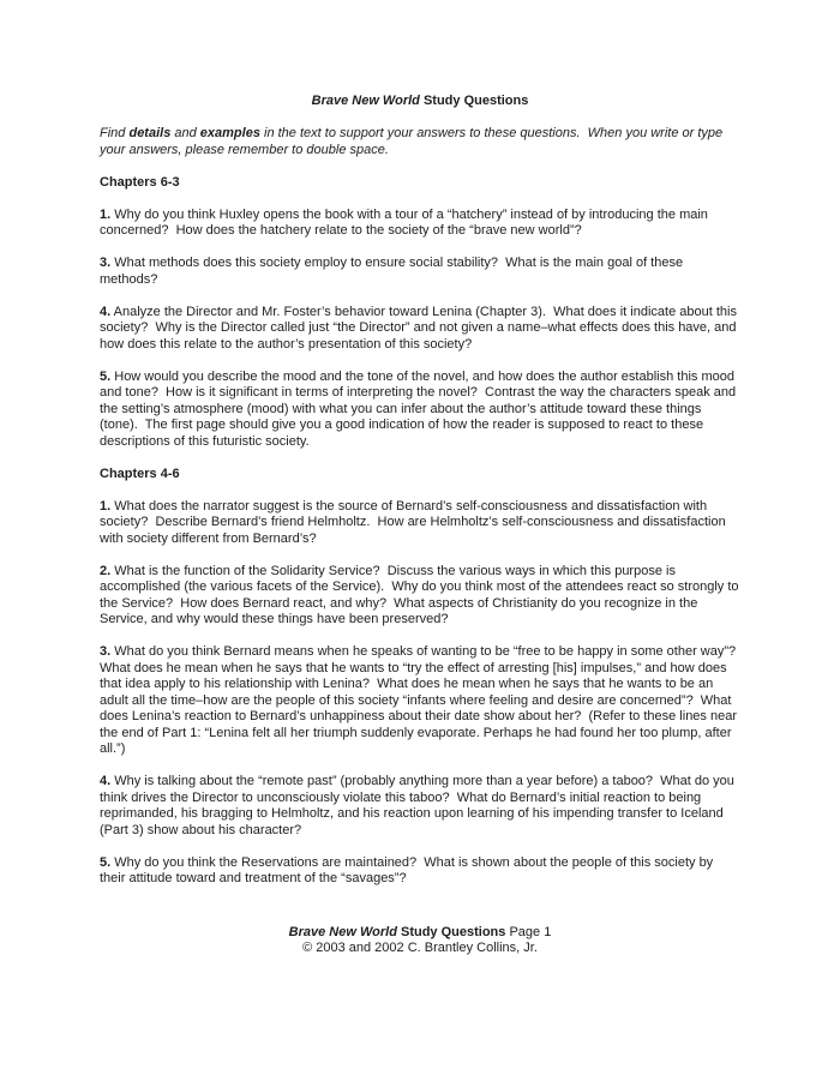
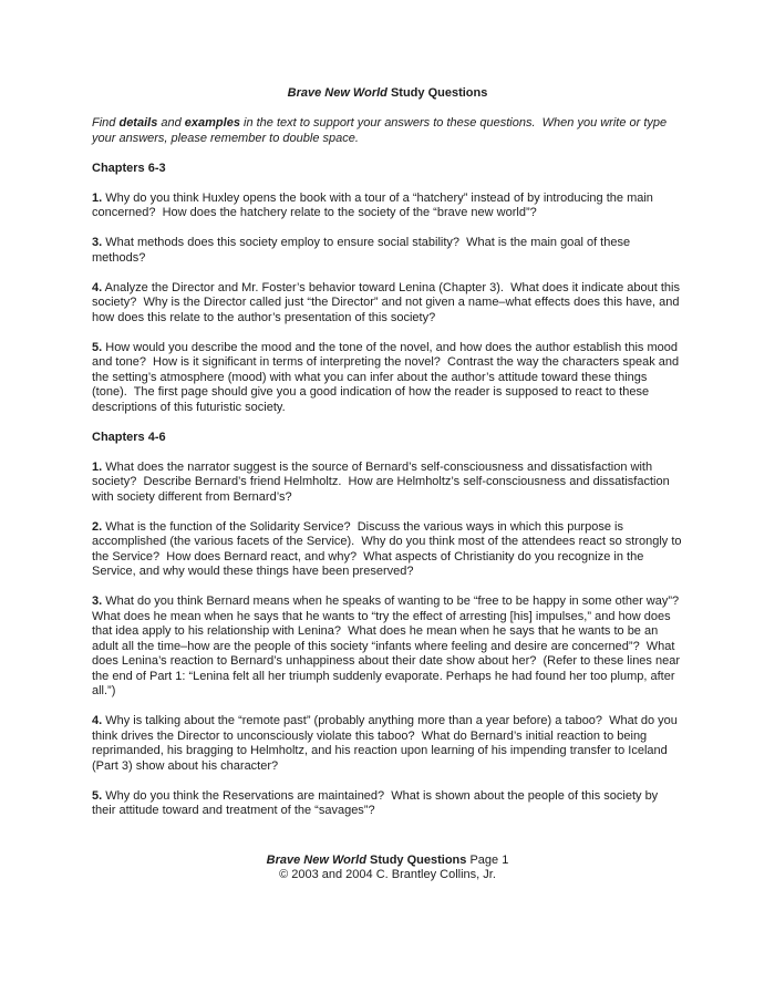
  Brave New World Study Questions
  Find details and examples in the text to support your answers to these questions. When you write or type your answers, please remember to double space.
  Chapters 6-3
  1. Why do you think Huxley opens the book with a tour of a “hatchery” instead of by introducing the main concerned? How does the hatchery relate to the society of the “brave new world”?
  3. What methods does this society employ to ensure social stability? What is the main goal of these methods?
  4. Analyze the Director and Mr. Foster’s behavior toward Lenina (Chapter 3). What does it indicate about this society? Why is the Director called just “the Director” and not given a name–what effects does this have, and how does this relate to the author’s presentation of this society?
  5. How would you describe the mood and the tone of the novel, and how does the author establish this mood and tone? How is it significant in terms of interpreting the novel? Contrast the way the characters speak and the setting’s atmosphere (mood) with what you can infer about the author’s attitude toward these things (tone). The first page should give you a good indication of how the reader is supposed to react to these descriptions of this futuristic society.
  Chapters 4-6
  1. What does the narrator suggest is the source of Bernard’s self-consciousness and dissatisfaction with society? Describe Bernard’s friend Helmholtz. How are Helmholtz’s self-consciousness and dissatisfaction with society different from Bernard’s?
  2. What is the function of the Solidarity Service? Discuss the various ways in which this purpose is accomplished (the various facets of the Service). Why do you think most of the attendees react so strongly to the Service? How does Bernard react, and why? What aspects of Christianity do you recognize in the Service, and why would these things have been preserved?
  3. What do you think Bernard means when he speaks of wanting to be “free to be happy in some other way”? What does he mean when he says that he wants to “try the effect of arresting [his] impulses,” and how does that idea apply to his relationship with Lenina? What does he mean when he says that he wants to be an adult all the time–how are the people of this society “infants where feeling and desire are concerned”? What does Lenina’s reaction to Bernard’s unhappiness about their date show about her? (Refer to these lines near the end of Part 1: “Lenina felt all her triumph suddenly evaporate. Perhaps he had found her too plump, after all.”)
  4. Why is talking about the “remote past” (probably anything more than a year before) a taboo? What do you think drives the Director to unconsciously violate this taboo? What do Bernard’s initial reaction to being reprimanded, his bragging to Helmholtz, and his reaction upon learning of his impending transfer to Iceland (Part 3) show about his character?
  5. Why do you think the Reservations are maintained? What is shown about the people of this society by their attitude toward and treatment of the “savages”?
  Brave New World Study Questions Page 1
- © 2003 and 2002 C. Brantley Collins, Jr.
+ © 2003 and 2004 C. Brantley Collins, Jr.
